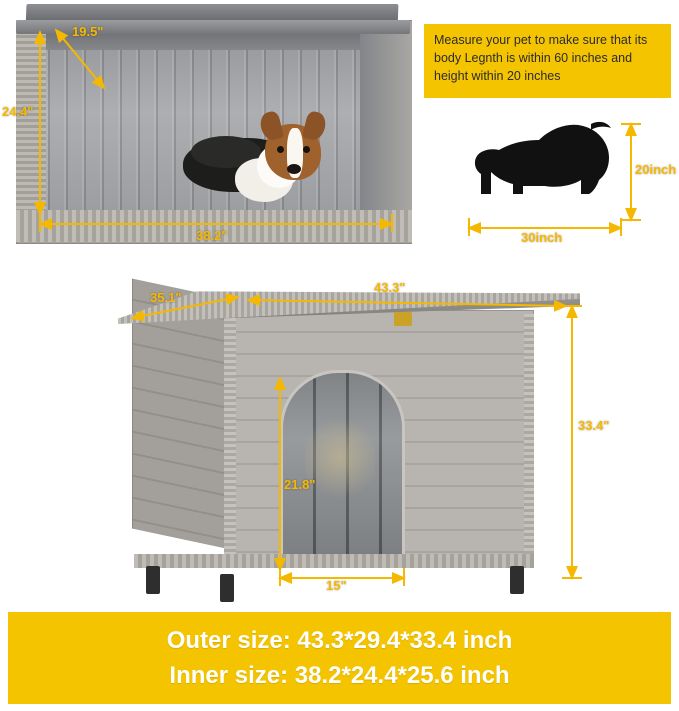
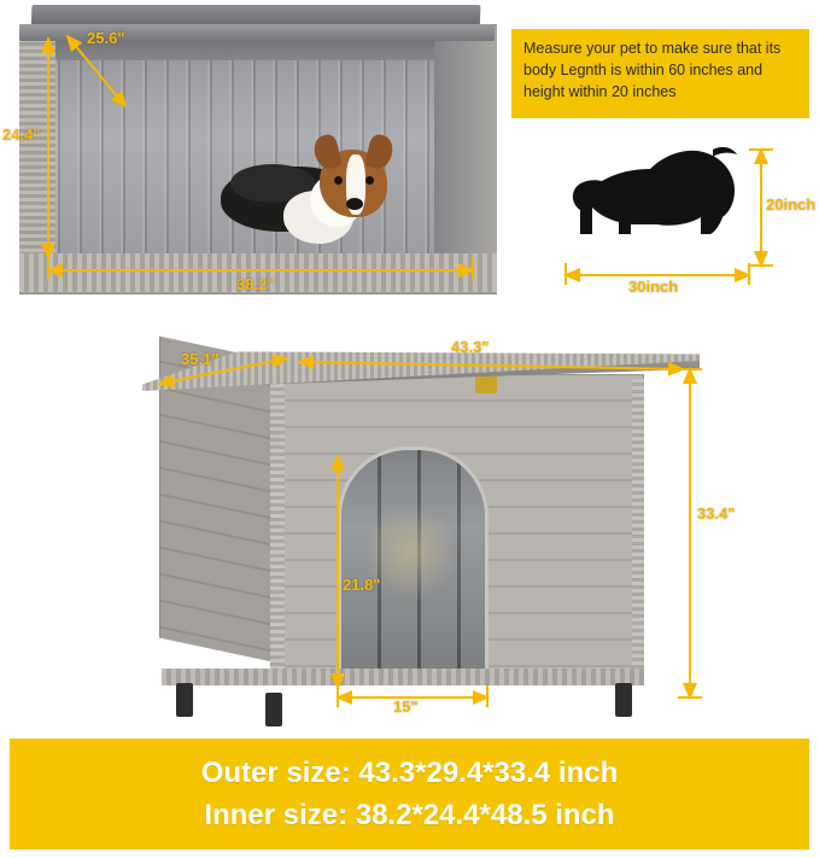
- 19.5"
+ 25.6"
  24.4"
  38.2"
  Measure your pet to make sure that its body Legnth is within 60 inches and height within 20 inches
  30inch
  20inch
  43.3"
  35.1"
  33.4"
  21.8"
  15"
  Outer size: 43.3*29.4*33.4 inch
- Inner size: 38.2*24.4*25.6 inch
+ Inner size: 38.2*24.4*48.5 inch
